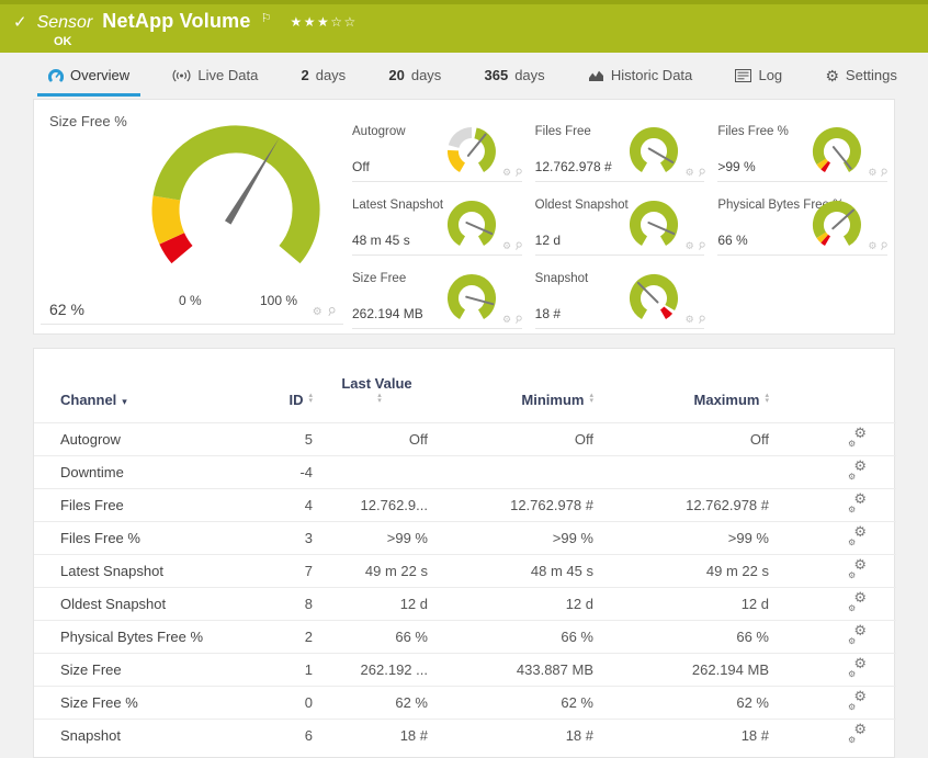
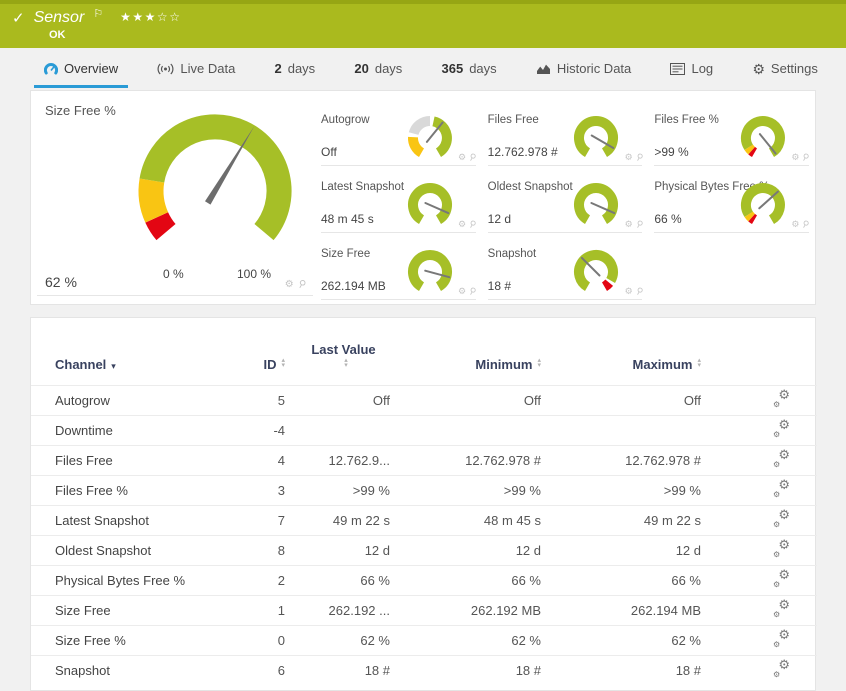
  ✓
  Sensor
- NetApp Volume
  ⚐
  ★★★☆☆
  OK
  Overview
  Live Data
  2
  days
  20
  days
  365
  days
  Historic Data
  Log
  ⚙
  Settings
  Size Free %
  0 %
  100 %
  62 %
  ⚙
  Autogrow
  Off
  ⚙
  Files Free
  12.762.978 #
  ⚙
  Files Free %
  >99 %
  ⚙
  Latest Snapshot
  48 m 45 s
  ⚙
  Oldest Snapshot
  12 d
  ⚙
  Physical Bytes Fre
  66 %
  ⚙
  Size Free
  262.194 MB
  ⚙
  Snapshot
  18 #
  ⚙
  Channel ▾	ID	Last Value	Minimum	Maximum
  Autogrow	5	Off	Off	Off	⚙⚙
  Downtime	-4				⚙⚙
  Files Free	4	12.762.9...	12.762.978 #	12.762.978 #	⚙⚙
  Files Free %	3	>99 %	>99 %	>99 %	⚙⚙
  Latest Snapshot	7	49 m 22 s	48 m 45 s	49 m 22 s	⚙⚙
  Oldest Snapshot	8	12 d	12 d	12 d	⚙⚙
  Physical Bytes Free %	2	66 %	66 %	66 %	⚙⚙
- Size Free	1	262.192 ...	433.887 MB	262.194 MB	⚙⚙
+ Size Free	1	262.192 ...	262.192 MB	262.194 MB	⚙⚙
  Size Free %	0	62 %	62 %	62 %	⚙⚙
  Snapshot	6	18 #	18 #	18 #	⚙⚙
